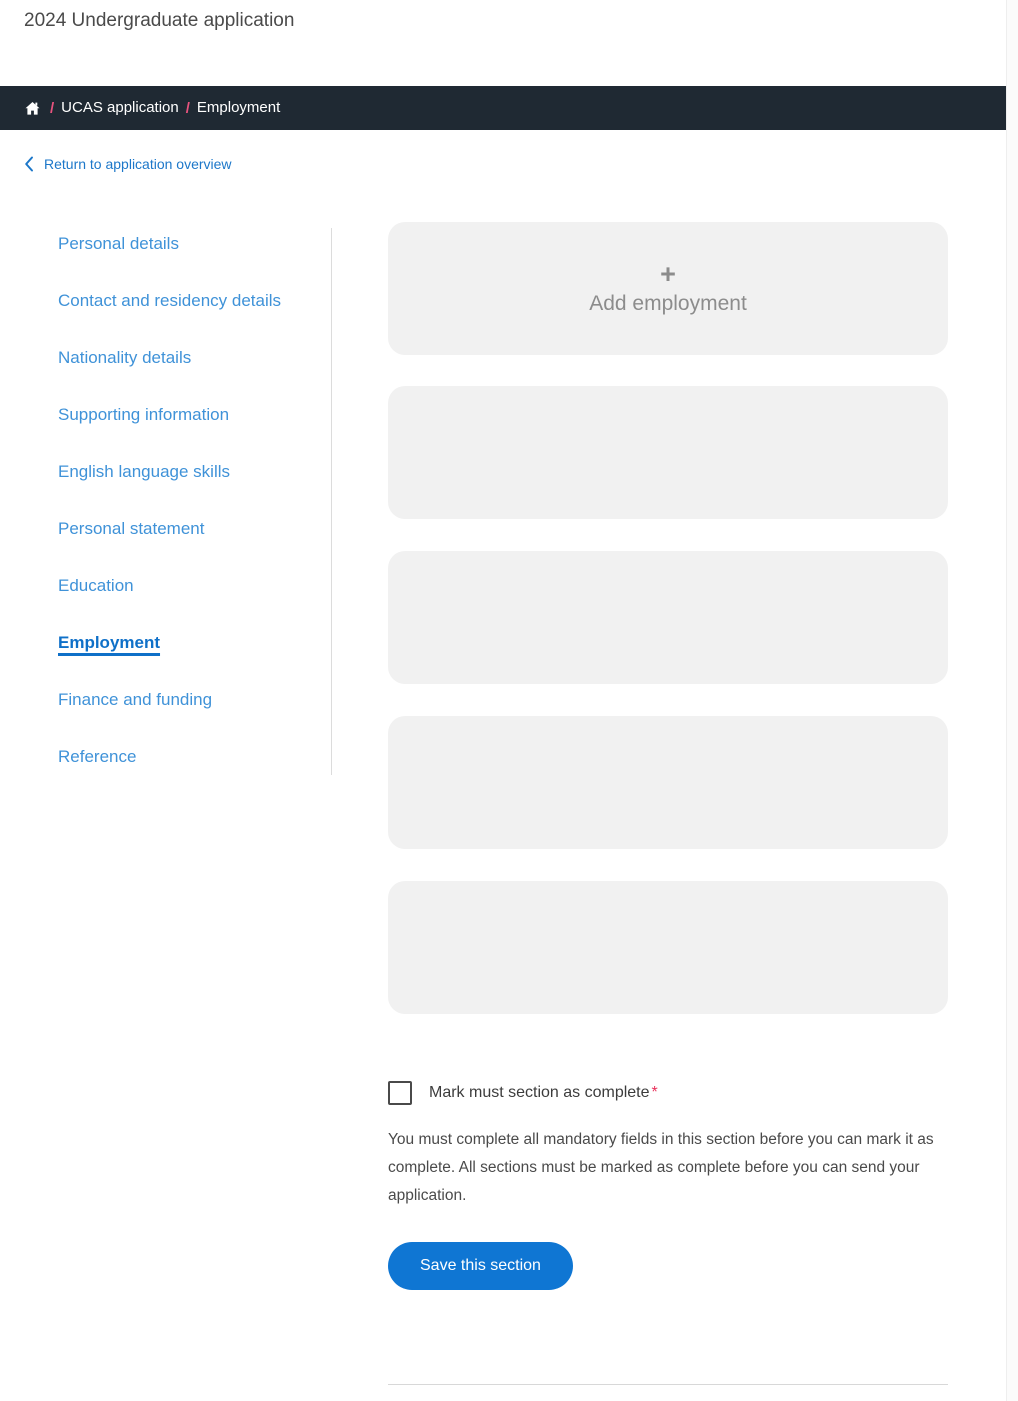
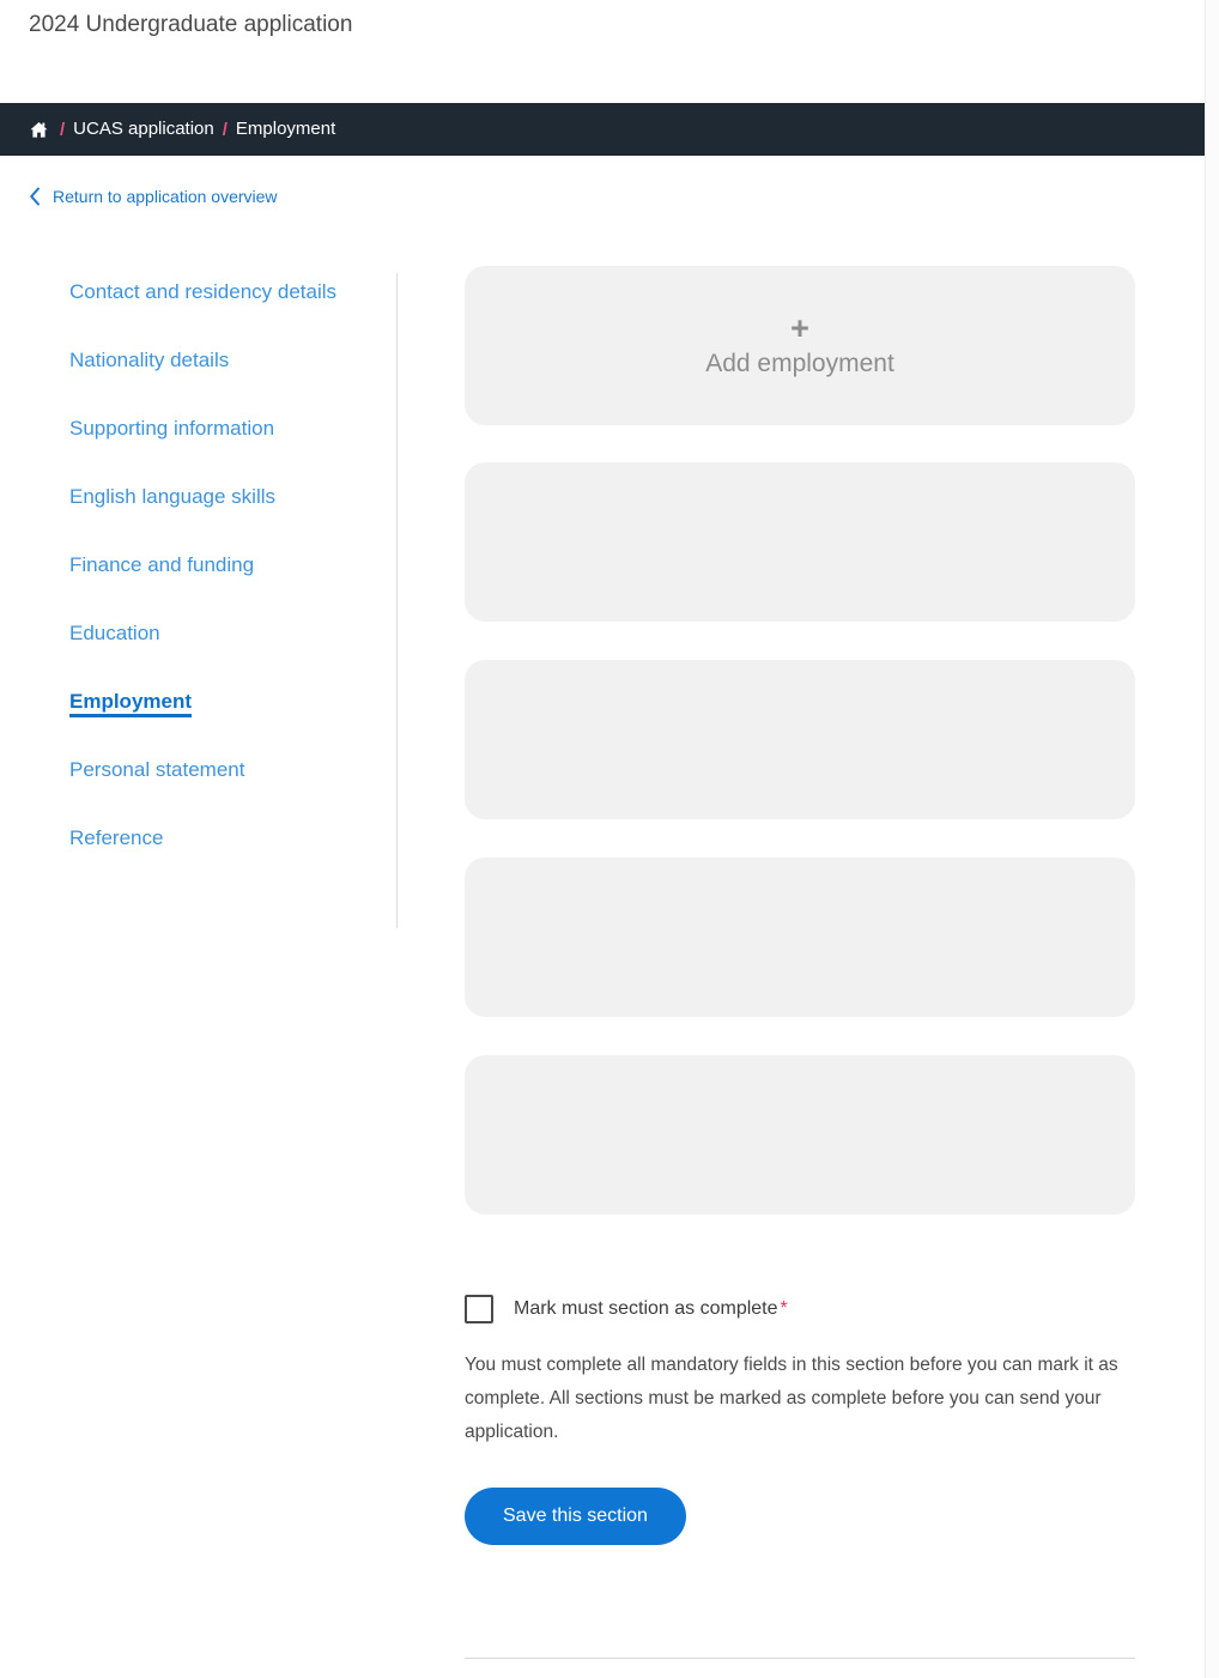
  2024 Undergraduate application
  /
  UCAS application
  /
  Employment
  Return to application overview
- Personal details
  Contact and residency details
  Nationality details
  Supporting information
  English language skills
- Personal statement
+ Finance and funding
  Education
  Employment
- Finance and funding
+ Personal statement
  Reference
  +
  Add employment
  Mark must section as complete*
  You must complete all mandatory fields in this section before you can mark it as complete. All sections must be marked as complete before you can send your application.
  Save this section
